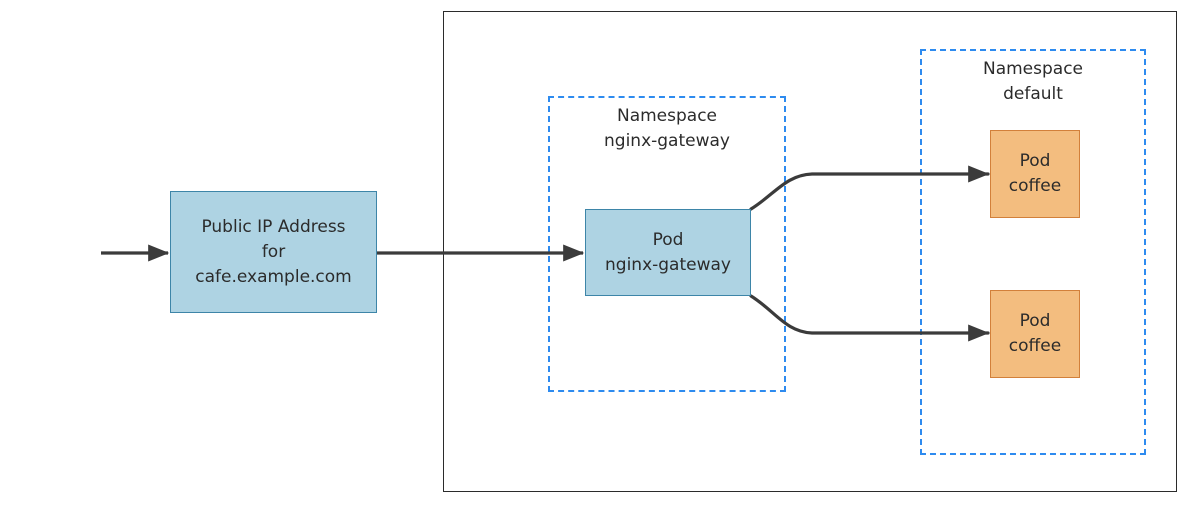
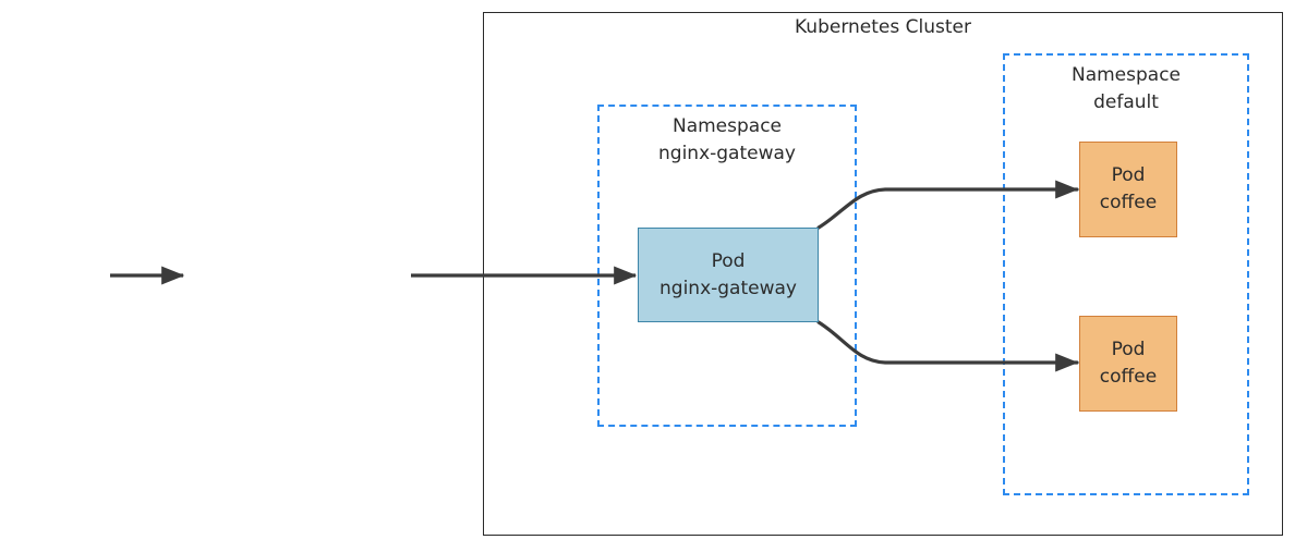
+ Kubernetes Cluster
  Namespace
  nginx-gateway
  Namespace
  default
- Public IP Address
- for
- cafe.example.com
  Pod
  nginx-gateway
  Pod
  coffee
  Pod
  coffee
